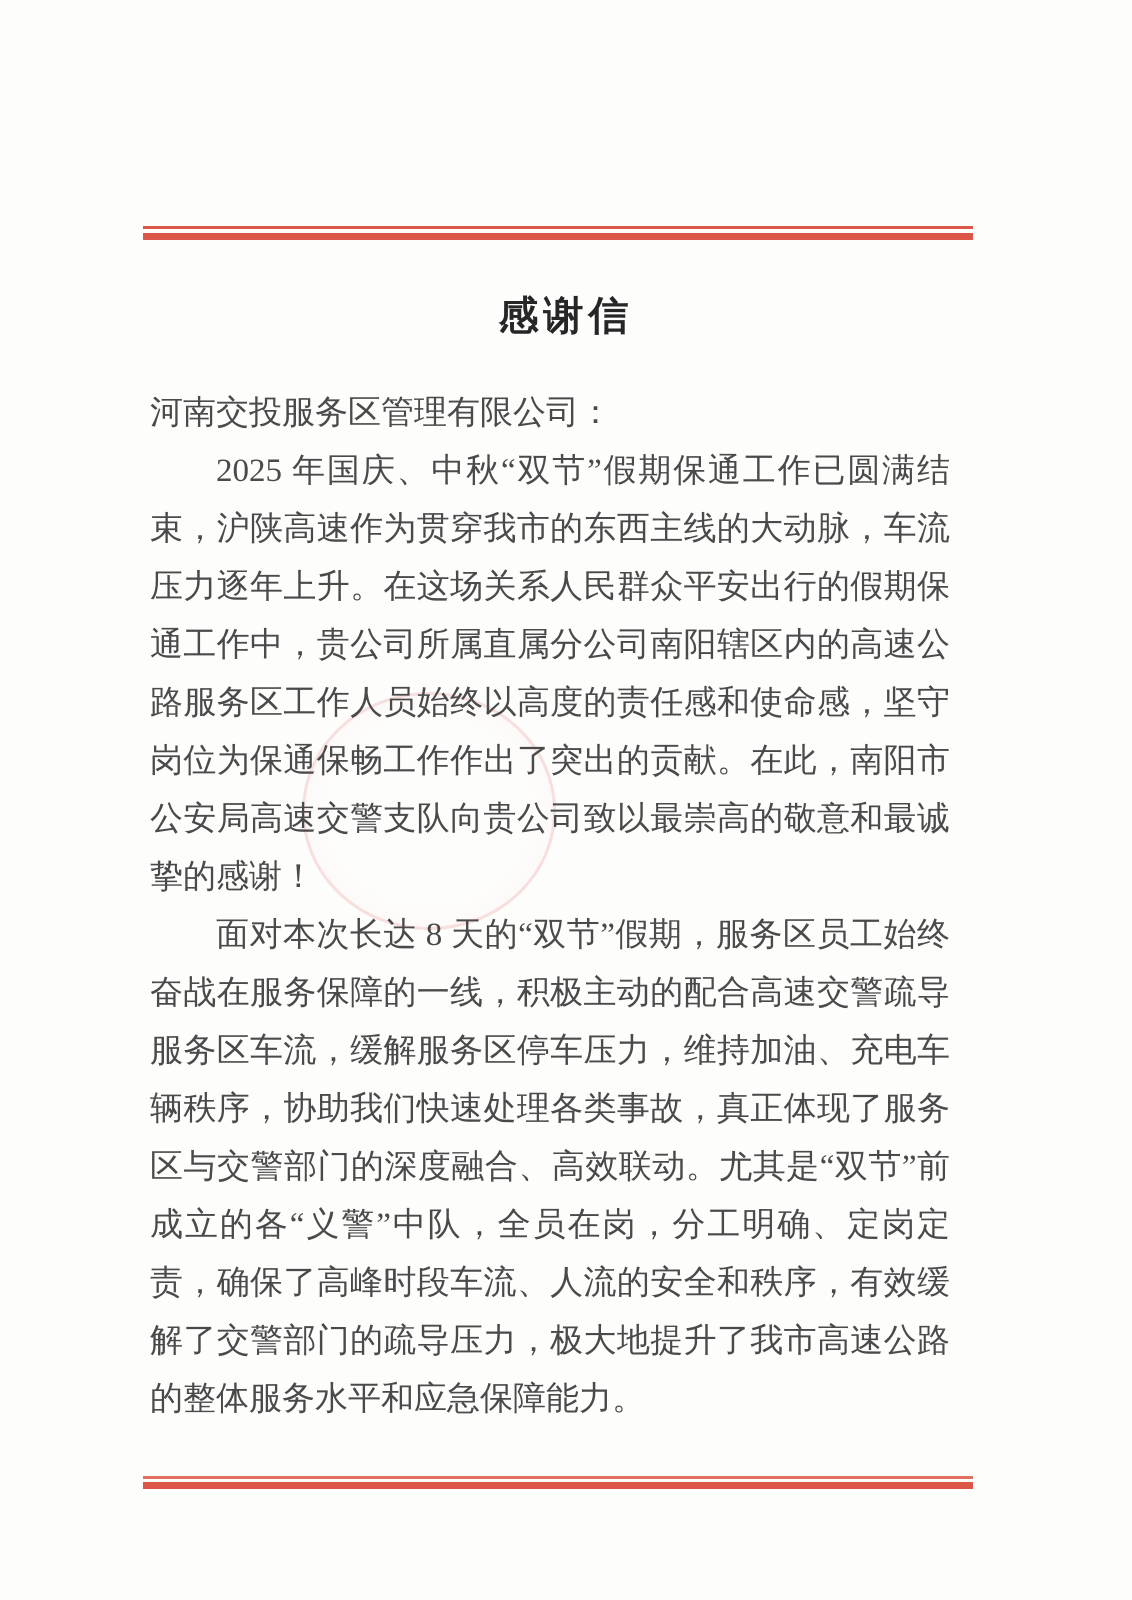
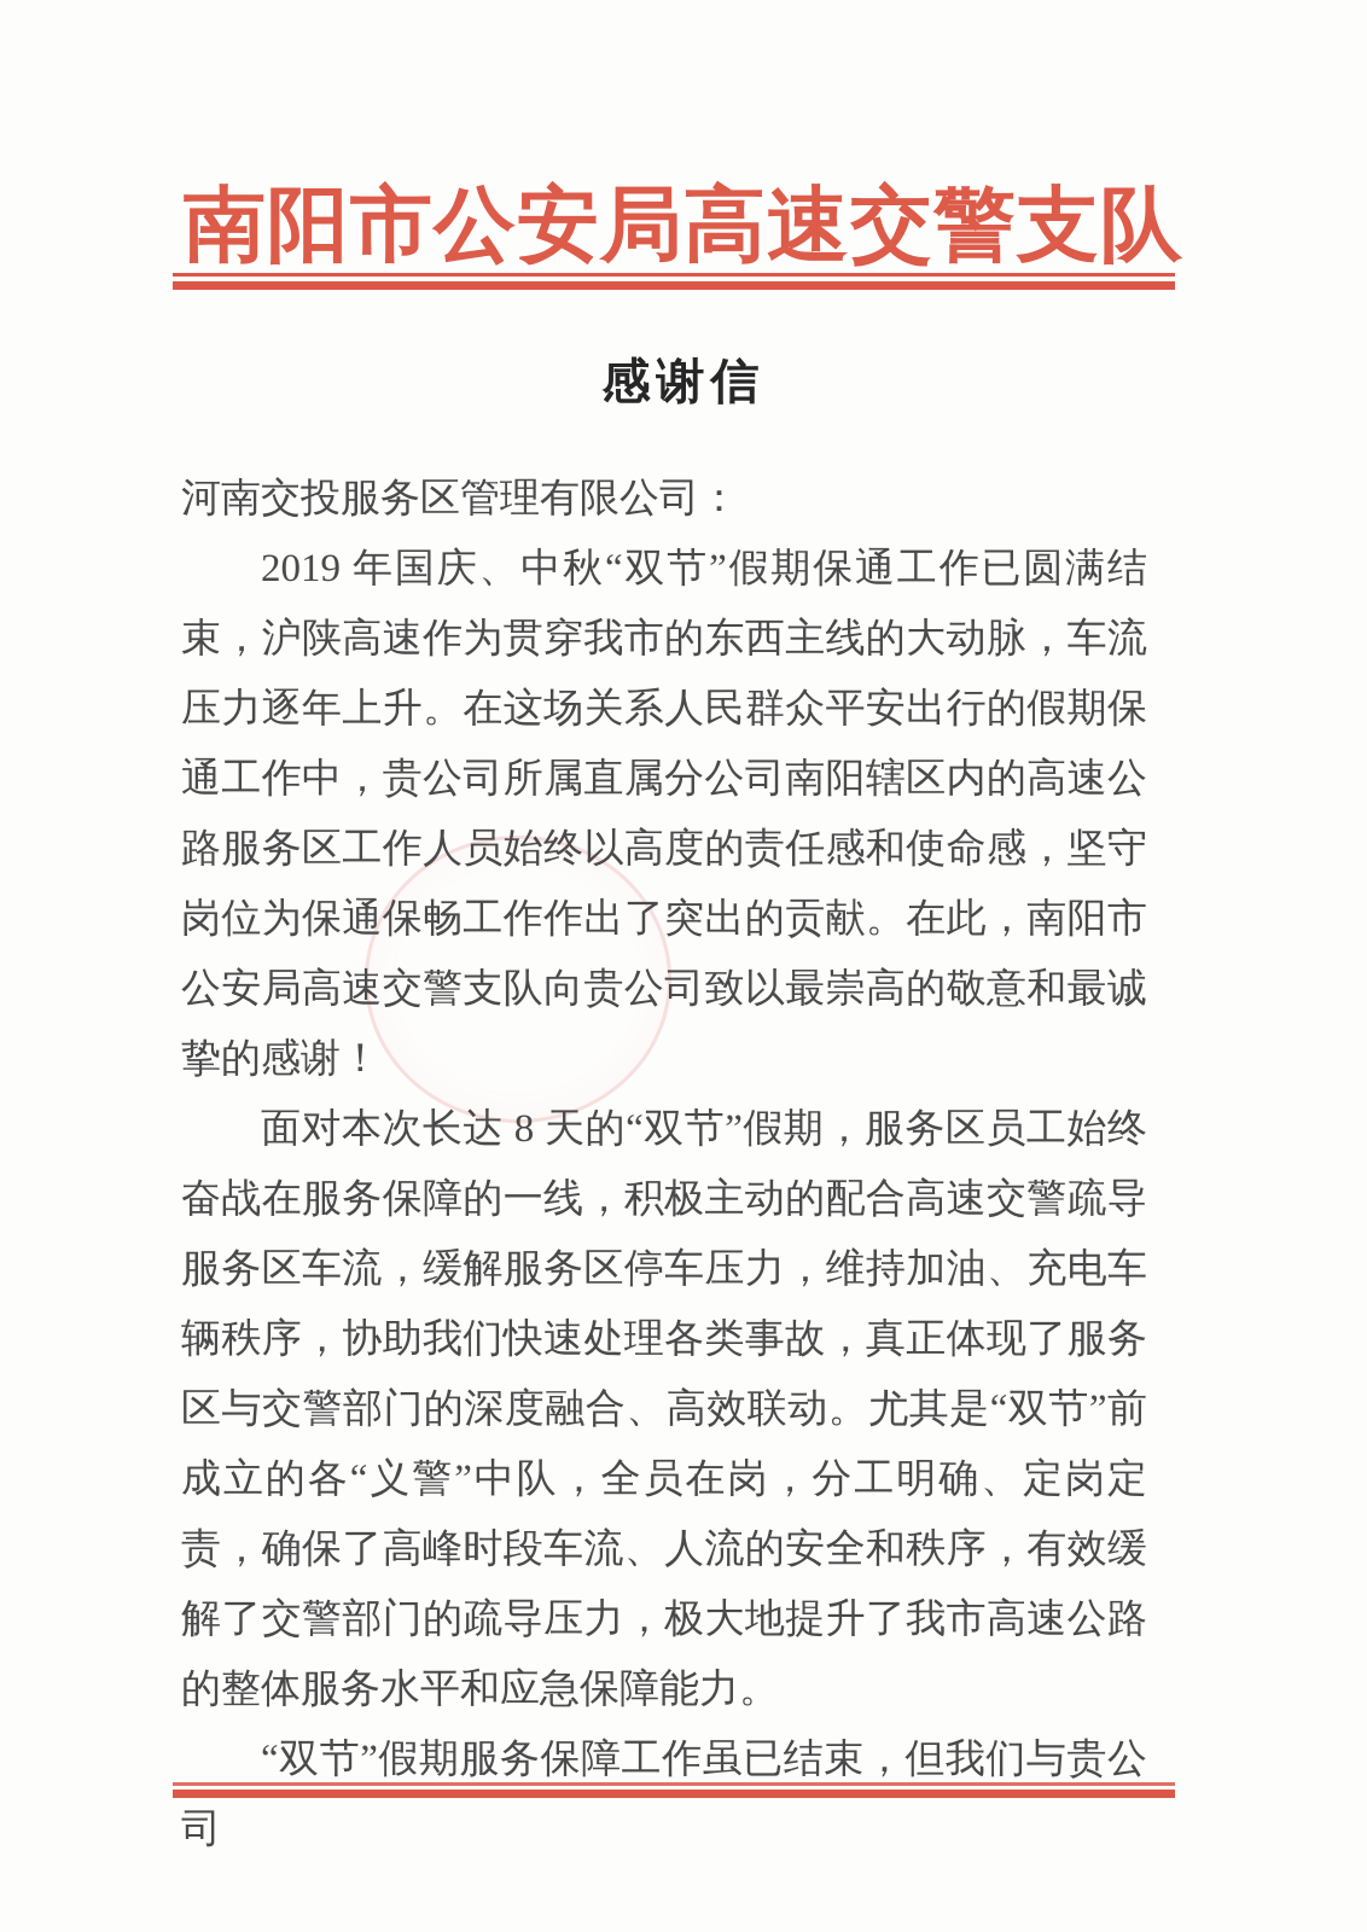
+ 南阳市公安局高速交警支队
  感谢信
  河南交投服务区管理有限公司：
- 2025 年国庆、中秋“双节”假期保通工作已圆满结束，沪陕高速作为贯穿我市的东西主线的大动脉，车流压力逐年上升。在这场关系人民群众平安出行的假期保通工作中，贵公司所属直属分公司南阳辖区内的高速公路服务区工作人员始终以高度的责任感和使命感，坚守岗位为保通保畅工作作出了突出的贡献。在此，南阳市公安局高速交警支队向贵公司致以最崇高的敬意和最诚挚的感谢！
+ 2019 年国庆、中秋“双节”假期保通工作已圆满结束，沪陕高速作为贯穿我市的东西主线的大动脉，车流压力逐年上升。在这场关系人民群众平安出行的假期保通工作中，贵公司所属直属分公司南阳辖区内的高速公路服务区工作人员始终以高度的责任感和使命感，坚守岗位为保通保畅工作作出了突出的贡献。在此，南阳市公安局高速交警支队向贵公司致以最崇高的敬意和最诚挚的感谢！
  面对本次长达 8 天的“双节”假期，服务区员工始终奋战在服务保障的一线，积极主动的配合高速交警疏导服务区车流，缓解服务区停车压力，维持加油、充电车辆秩序，协助我们快速处理各类事故，真正体现了服务区与交警部门的深度融合、高效联动。尤其是“双节”前成立的各“义警”中队，全员在岗，分工明确、定岗定责，确保了高峰时段车流、人流的安全和秩序，有效缓解了交警部门的疏导压力，极大地提升了我市高速公路的整体服务水平和应急保障能力。
+ “双节”假期服务保障工作虽已结束，但我们与贵公司
